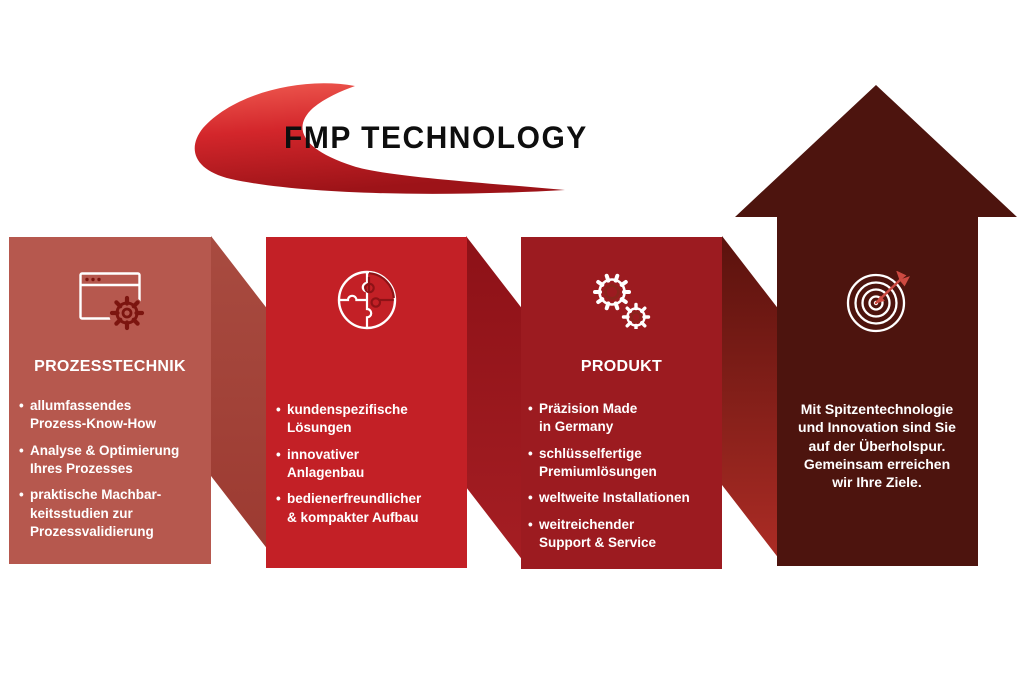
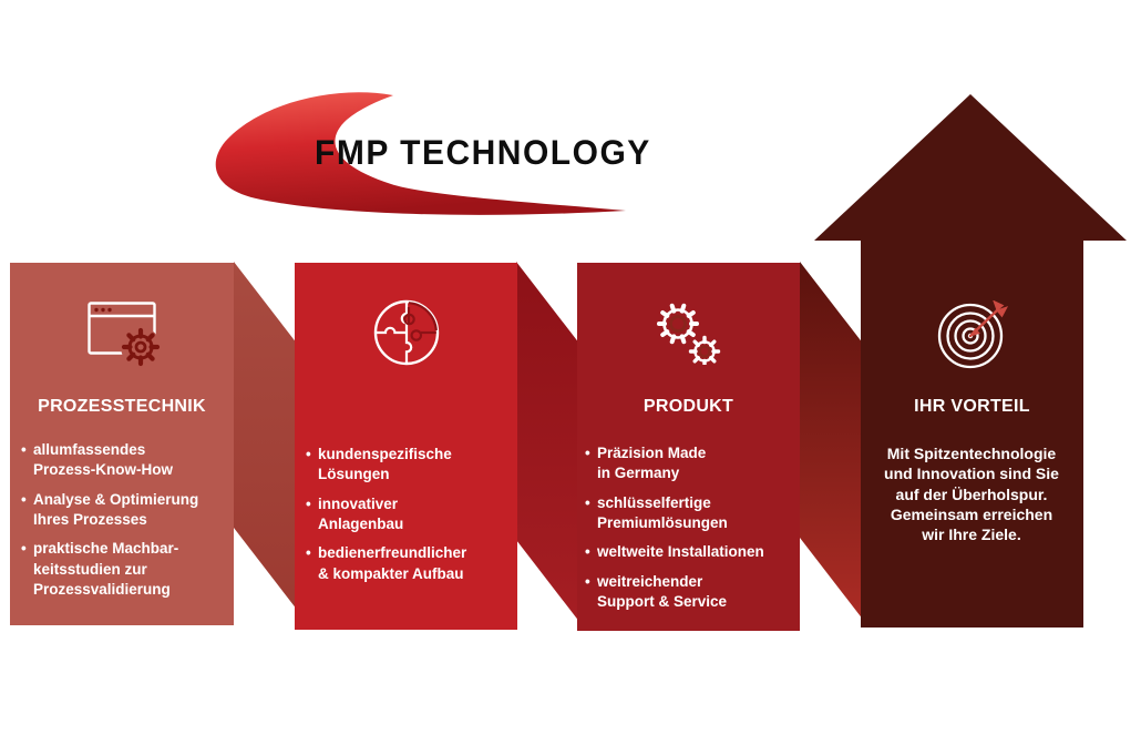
  FMP TECHNOLOGY
  PROZESSTECHNIK
  •
  allumfassendes
  Prozess-Know-How
  •
  Analyse & Optimierung
  Ihres Prozesses
  •
  praktische Machbar-
  keitsstudien zur
  Prozessvalidierung
  •
  kundenspezifische
  Lösungen
  •
  innovativer
  Anlagenbau
  •
  bedienerfreundlicher
  & kompakter Aufbau
  PRODUKT
  •
  Präzision Made
  in Germany
  •
  schlüsselfertige
  Premiumlösungen
  •
  weltweite Installationen
  •
  weitreichender
  Support & Service
+ IHR VORTEIL
  Mit Spitzentechnologie
  und Innovation sind Sie
  auf der Überholspur.
  Gemeinsam erreichen
  wir Ihre Ziele.
